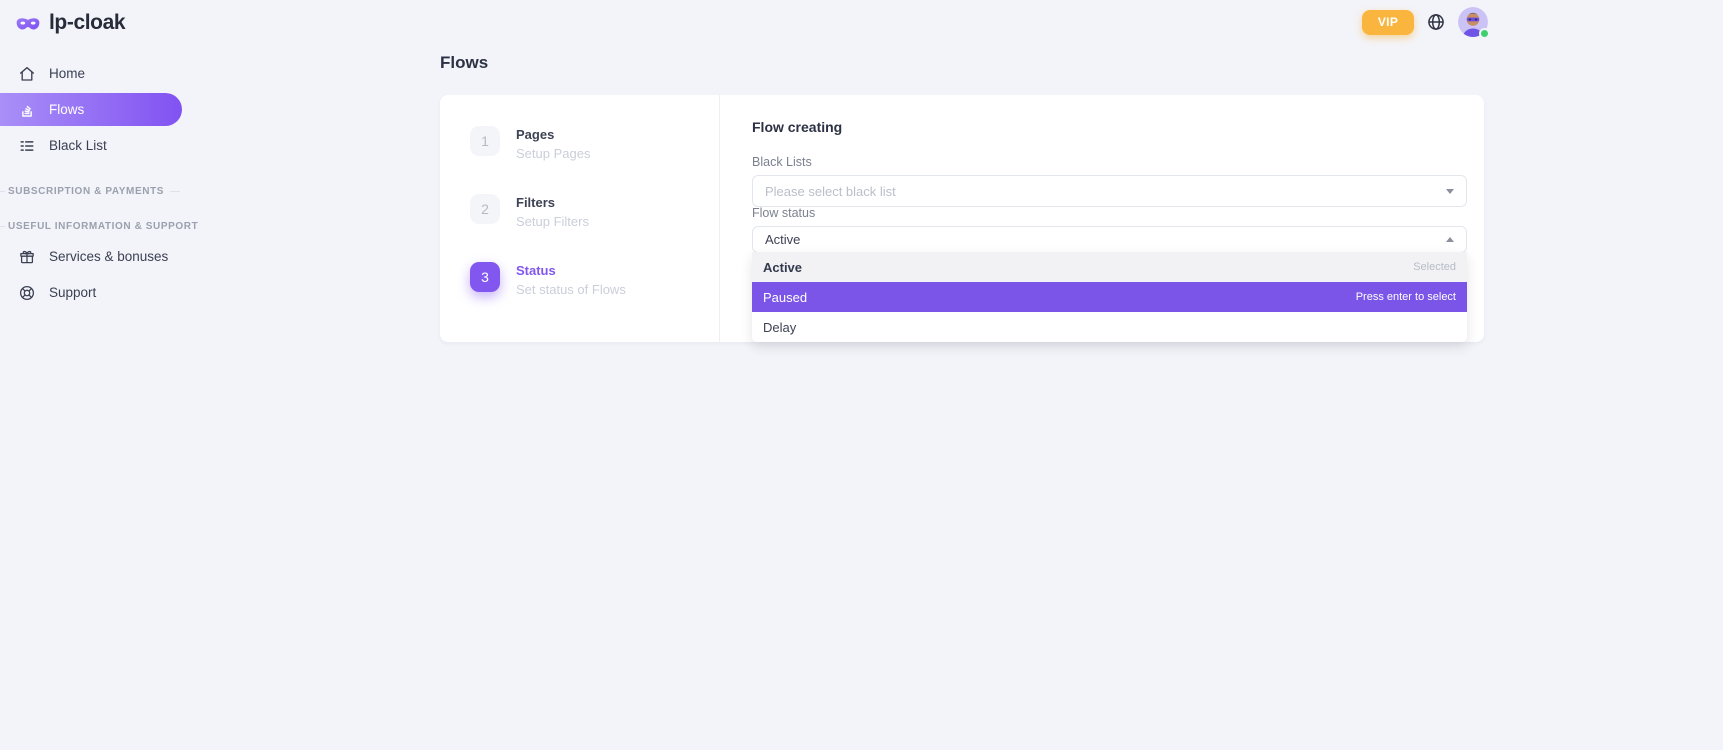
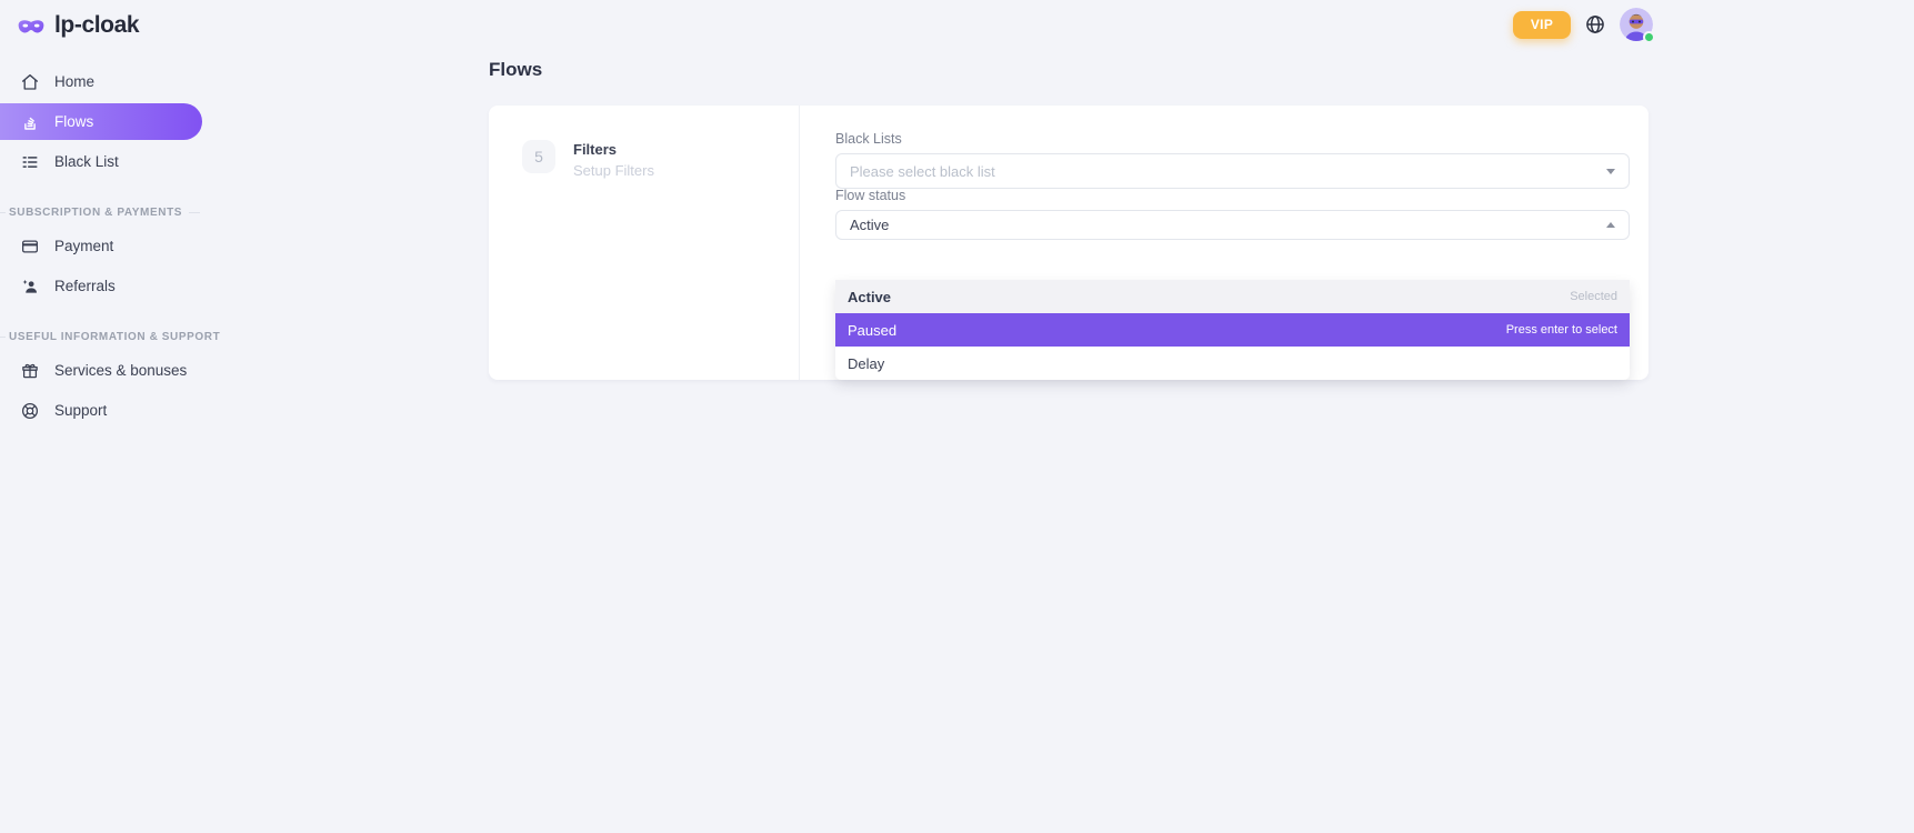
  lp-cloak
  Home
  Flows
  Black List
  SUBSCRIPTION & PAYMENTS
+ Payment
+ Referrals
  USEFUL INFORMATION & SUPPORT
  Services & bonuses
  Support
  VIP
  Flows
- 1
- Pages
- Setup Pages
- 2
+ 5
  Filters
  Setup Filters
- 3
- Status
- Set status of Flows
- Flow creating
  Black Lists
  Please select black list
  Flow status
  Active
  Active
  Selected
  Paused
  Press enter to select
  Delay
